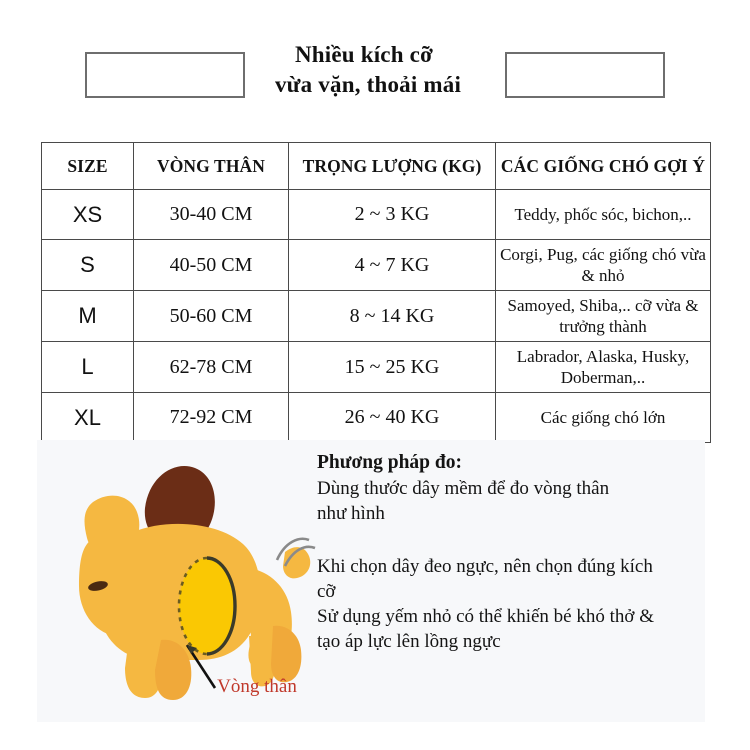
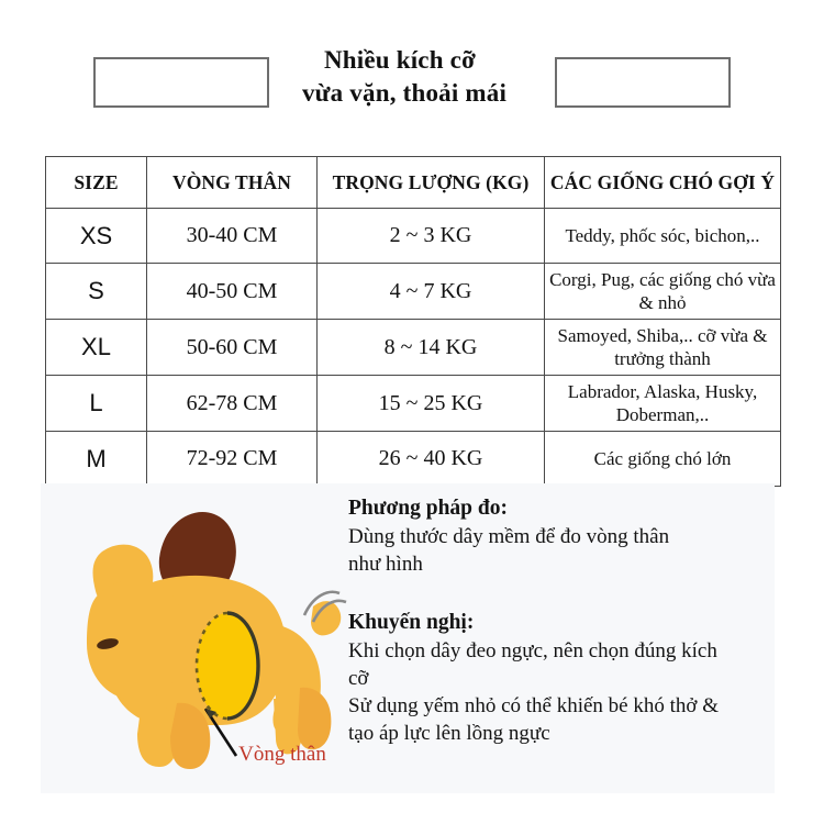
  Nhiều kích cỡ
  vừa vặn, thoải mái
  SIZE	VÒNG THÂN	TRỌNG LƯỢNG (KG)	CÁC GIỐNG CHÓ GỢI Ý
  XS	30-40 CM	2 ~ 3 KG	Teddy, phốc sóc, bichon,..
  S	40-50 CM	4 ~ 7 KG	Corgi, Pug, các giống chó vừa & nhỏ
- M	50-60 CM	8 ~ 14 KG	Samoyed, Shiba,.. cỡ vừa & trưởng thành
+ XL	50-60 CM	8 ~ 14 KG	Samoyed, Shiba,.. cỡ vừa & trưởng thành
  L	62-78 CM	15 ~ 25 KG	Labrador, Alaska, Husky, Doberman,..
- XL	72-92 CM	26 ~ 40 KG	Các giống chó lớn
+ M	72-92 CM	26 ~ 40 KG	Các giống chó lớn
  Vòng thân
  Phương pháp đo:
  Dùng thước dây mềm để đo vòng thân
  như hình
+ Khuyến nghị:
  Khi chọn dây đeo ngực, nên chọn đúng kích
  cỡ
  Sử dụng yếm nhỏ có thể khiến bé khó thở &
  tạo áp lực lên lồng ngực
